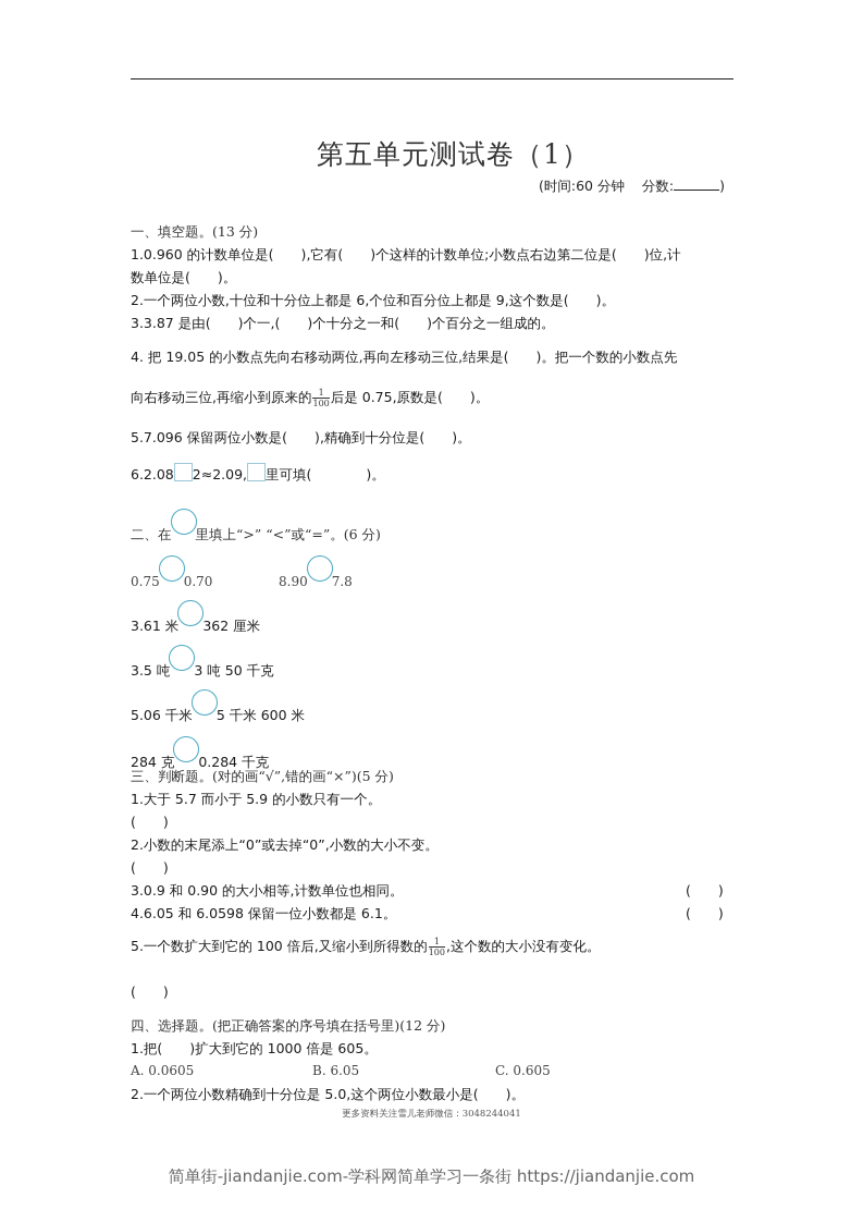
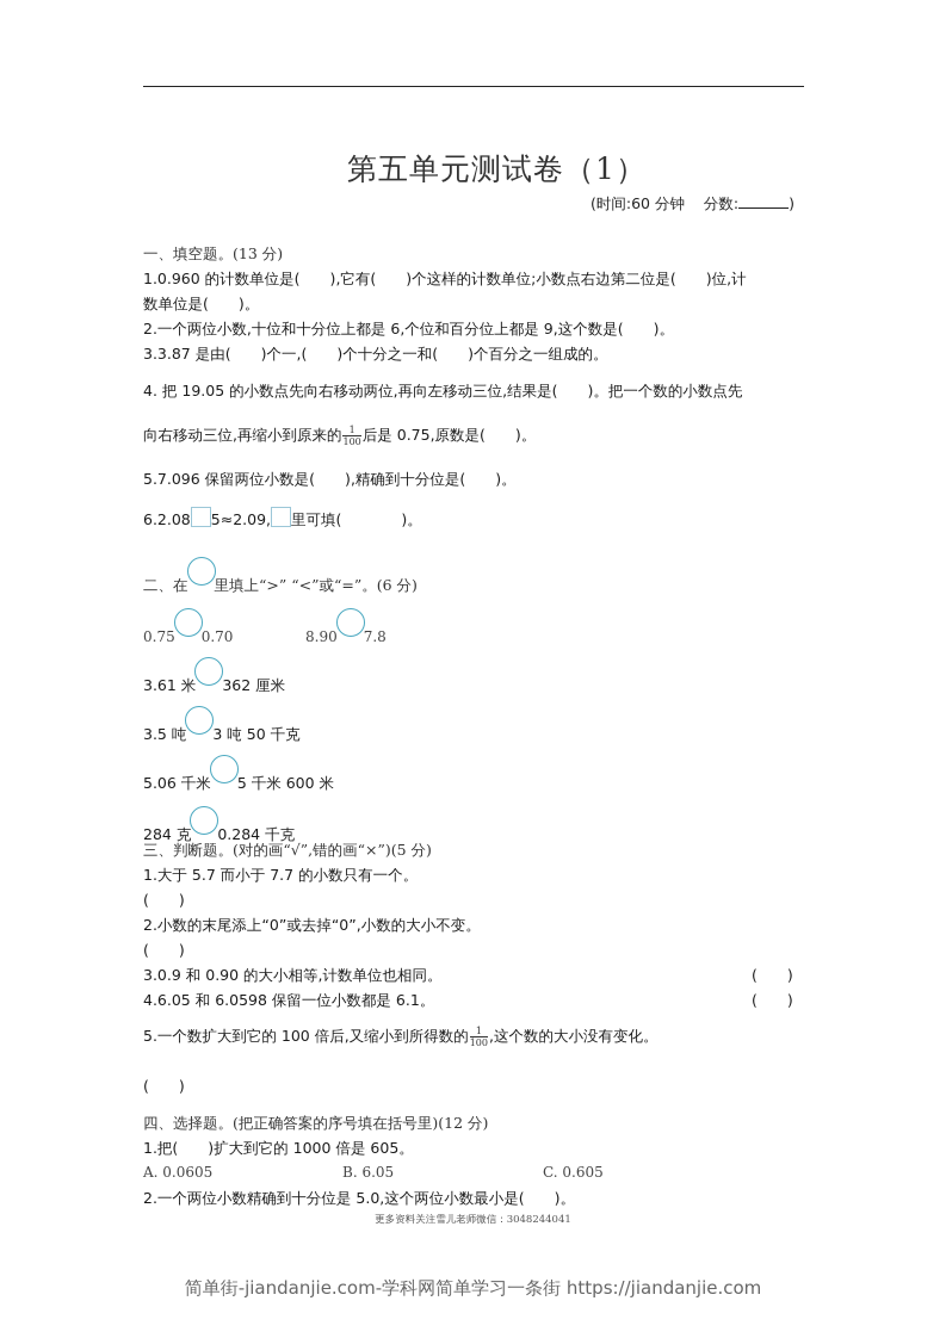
  第五单元测试卷（1）
  (时间:60 分钟 分数: )
  一、填空题。(13 分)
  1.0.960 的计数单位是( ),它有( )个这样的计数单位;小数点右边第二位是( )位,计
  数单位是( )。
  2.一个两位小数,十位和十分位上都是 6,个位和百分位上都是 9,这个数是( )。
  3.3.87 是由( )个一,( )个十分之一和( )个百分之一组成的。
  4. 把 19.05 的小数点先向右移动两位,再向左移动三位,结果是( )。把一个数的小数点先
  向右移动三位,再缩小到原来的
  1
  100
  后是 0.75,原数是( )。
  5.7.096 保留两位小数是( ),精确到十分位是( )。
- 6.2.08 2≈2.09, 里可填( )。
+ 6.2.08 5≈2.09, 里可填( )。
  二、在 里填上“>” “<”或“=”。(6 分)
  0.75 0.70
  8.90 7.8
  3.61 米 362 厘米
  3.5 吨 3 吨 50 千克
  5.06 千米 5 千米 600 米
  284 克 0.284 千克
  三、判断题。(对的画“√”,错的画“×”)(5 分)
- 1.大于 5.7 而小于 5.9 的小数只有一个。
+ 1.大于 5.7 而小于 7.7 的小数只有一个。
  ( )
  2.小数的末尾添上“0”或去掉“0”,小数的大小不变。
  ( )
  3.0.9 和 0.90 的大小相等,计数单位也相同。
  ( )
  4.6.05 和 6.0598 保留一位小数都是 6.1。
  ( )
  5.一个数扩大到它的 100 倍后,又缩小到所得数的
  1
  100
  ,这个数的大小没有变化。
  ( )
  四、选择题。(把正确答案的序号填在括号里)(12 分)
  1.把( )扩大到它的 1000 倍是 605。
  A. 0.0605
  B. 6.05
  C. 0.605
  2.一个两位小数精确到十分位是 5.0,这个两位小数最小是( )。
  更多资料关注雪儿老师微信：3048244041
  简单街-jiandanjie.com-学科网简单学习一条街 https://jiandanjie.com
